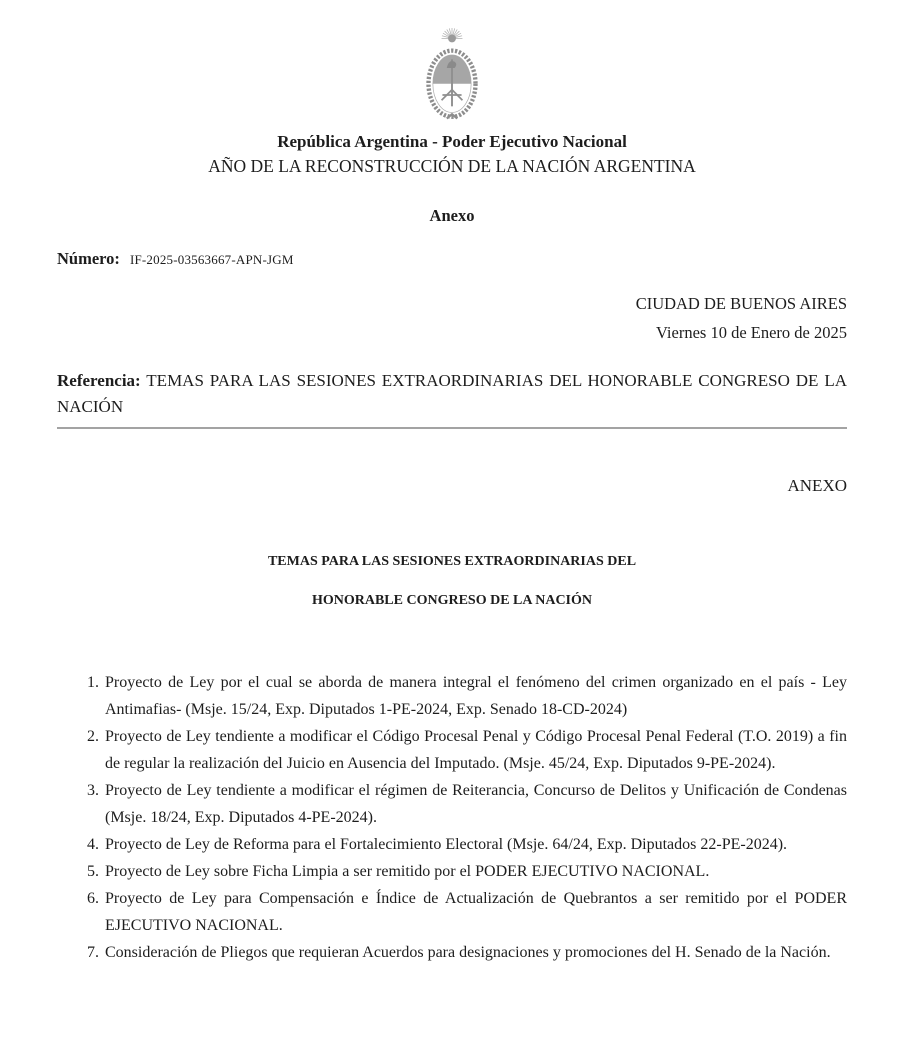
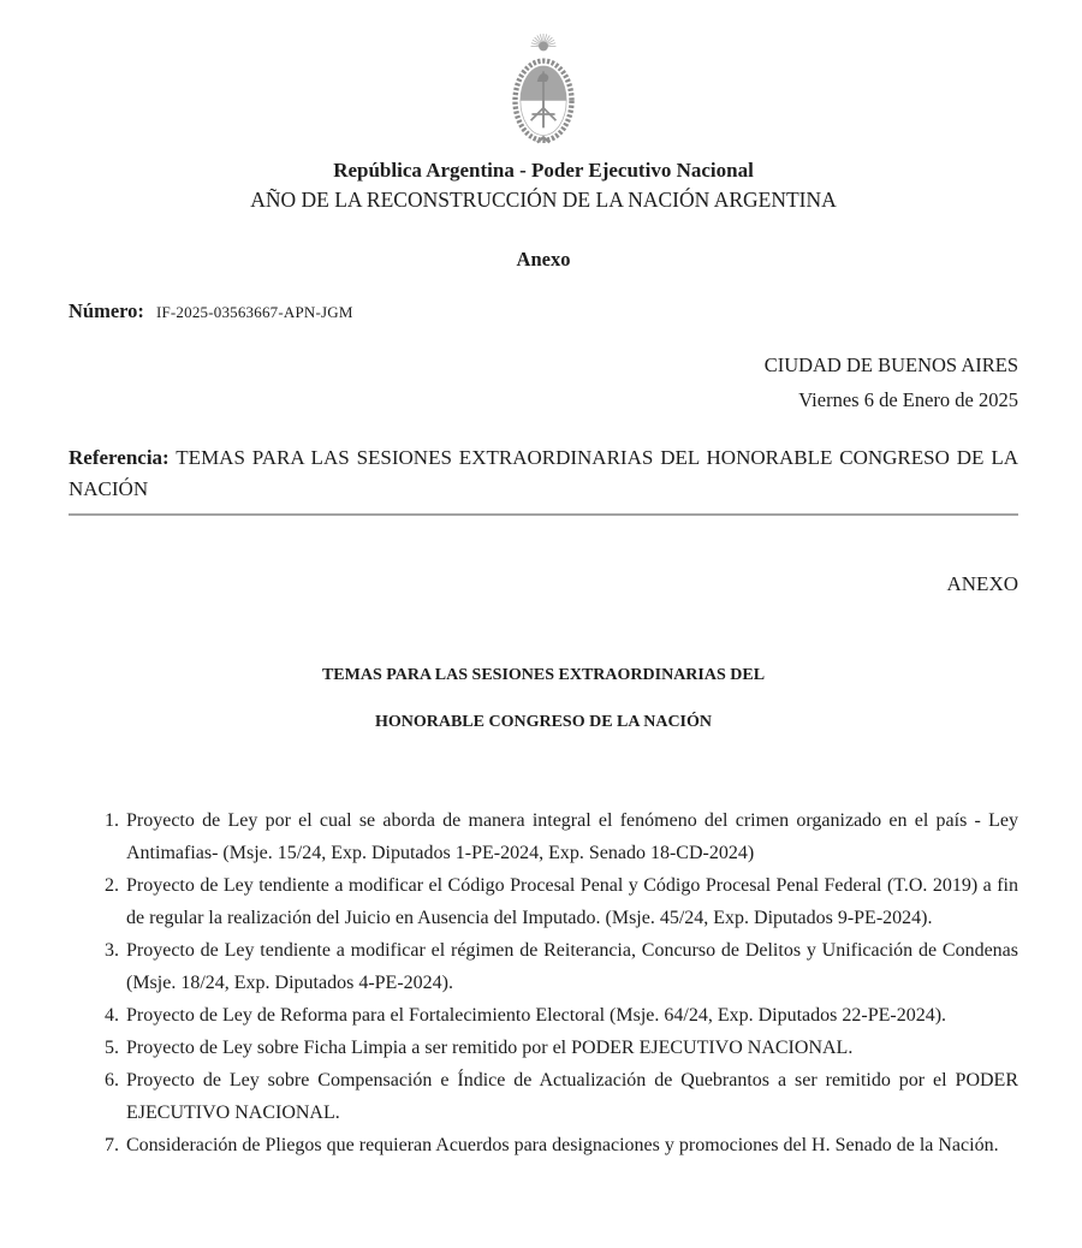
  República Argentina - Poder Ejecutivo Nacional
  AÑO DE LA RECONSTRUCCIÓN DE LA NACIÓN ARGENTINA
  Anexo
  Número: IF-2025-03563667-APN-JGM
  CIUDAD DE BUENOS AIRES
- Viernes 10 de Enero de 2025
+ Viernes 6 de Enero de 2025
  Referencia: TEMAS PARA LAS SESIONES EXTRAORDINARIAS DEL HONORABLE CONGRESO DE LA NACIÓN
  ANEXO
  TEMAS PARA LAS SESIONES EXTRAORDINARIAS DEL
  HONORABLE CONGRESO DE LA NACIÓN
  Proyecto de Ley por el cual se aborda de manera integral el fenómeno del crimen organizado en el país - Ley Antimafias- (Msje. 15/24, Exp. Diputados 1-PE-2024, Exp. Senado 18-CD-2024)
  Proyecto de Ley tendiente a modificar el Código Procesal Penal y Código Procesal Penal Federal (T.O. 2019) a fin de regular la realización del Juicio en Ausencia del Imputado. (Msje. 45/24, Exp. Diputados 9-PE-2024).
  Proyecto de Ley tendiente a modificar el régimen de Reiterancia, Concurso de Delitos y Unificación de Condenas (Msje. 18/24, Exp. Diputados 4-PE-2024).
  Proyecto de Ley de Reforma para el Fortalecimiento Electoral (Msje. 64/24, Exp. Diputados 22-PE-2024).
  Proyecto de Ley sobre Ficha Limpia a ser remitido por el PODER EJECUTIVO NACIONAL.
- Proyecto de Ley para Compensación e Índice de Actualización de Quebrantos a ser remitido por el PODER EJECUTIVO NACIONAL.
+ Proyecto de Ley sobre Compensación e Índice de Actualización de Quebrantos a ser remitido por el PODER EJECUTIVO NACIONAL.
  Consideración de Pliegos que requieran Acuerdos para designaciones y promociones del H. Senado de la Nación.
